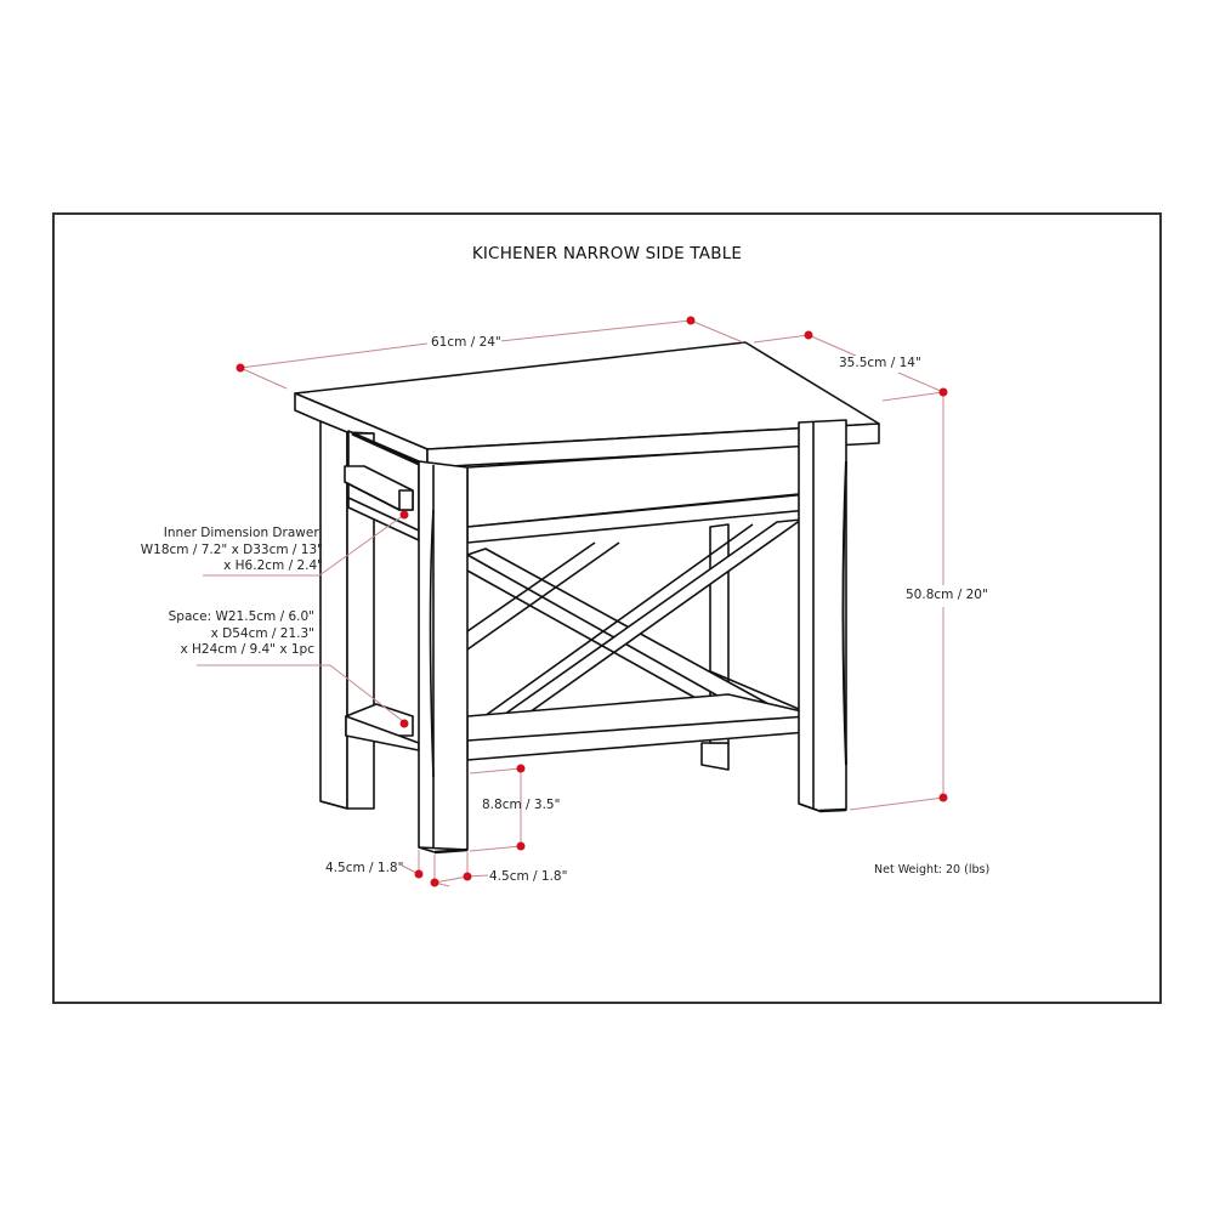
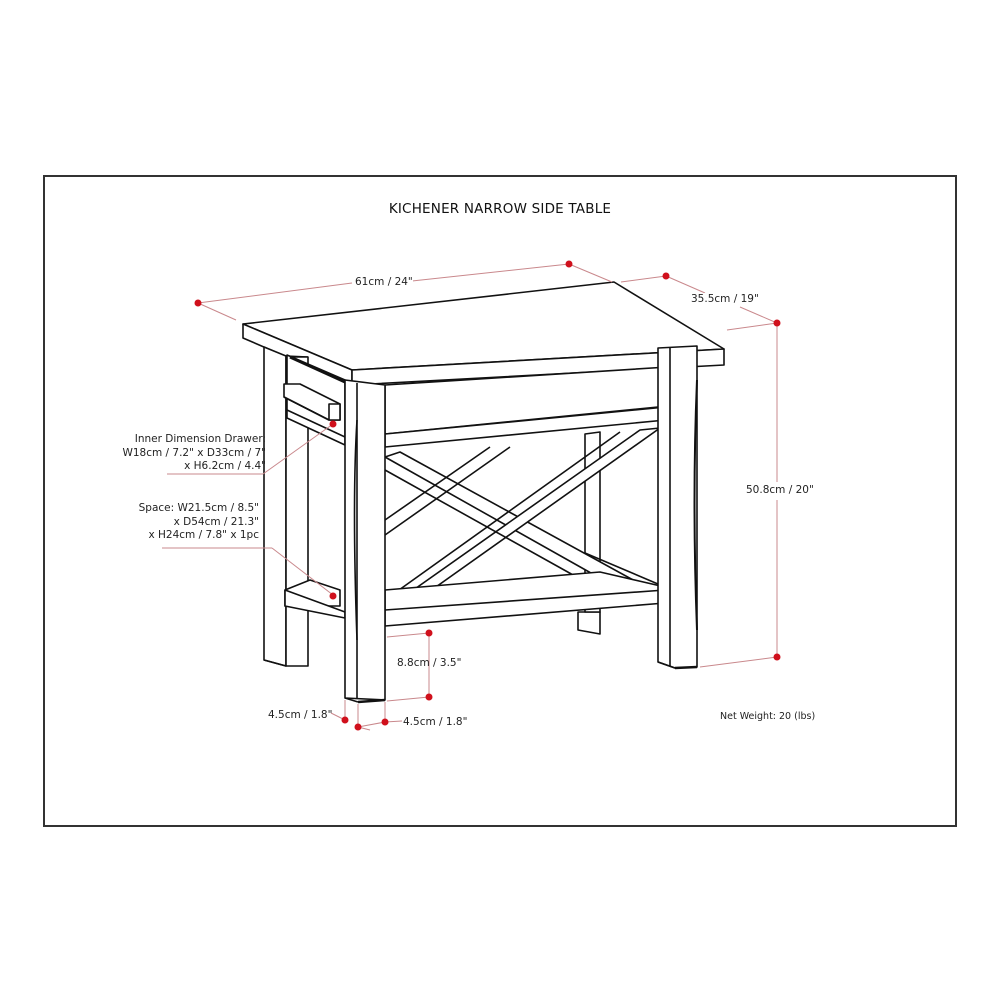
  KICHENER NARROW SIDE TABLE
  61cm / 24"
- 35.5cm / 14"
+ 35.5cm / 19"
  50.8cm / 20"
  8.8cm / 3.5"
  4.5cm / 1.8"
  4.5cm / 1.8"
  Inner Dimension Drawer:
- W18cm / 7.2" x D33cm / 13"
+ W18cm / 7.2" x D33cm / 7"
- x H6.2cm / 2.4"
+ x H6.2cm / 4.4"
- Space: W21.5cm / 6.0"
+ Space: W21.5cm / 8.5"
  x D54cm / 21.3"
- x H24cm / 9.4" x 1pc
+ x H24cm / 7.8" x 1pc
  Net Weight: 20 (lbs)
